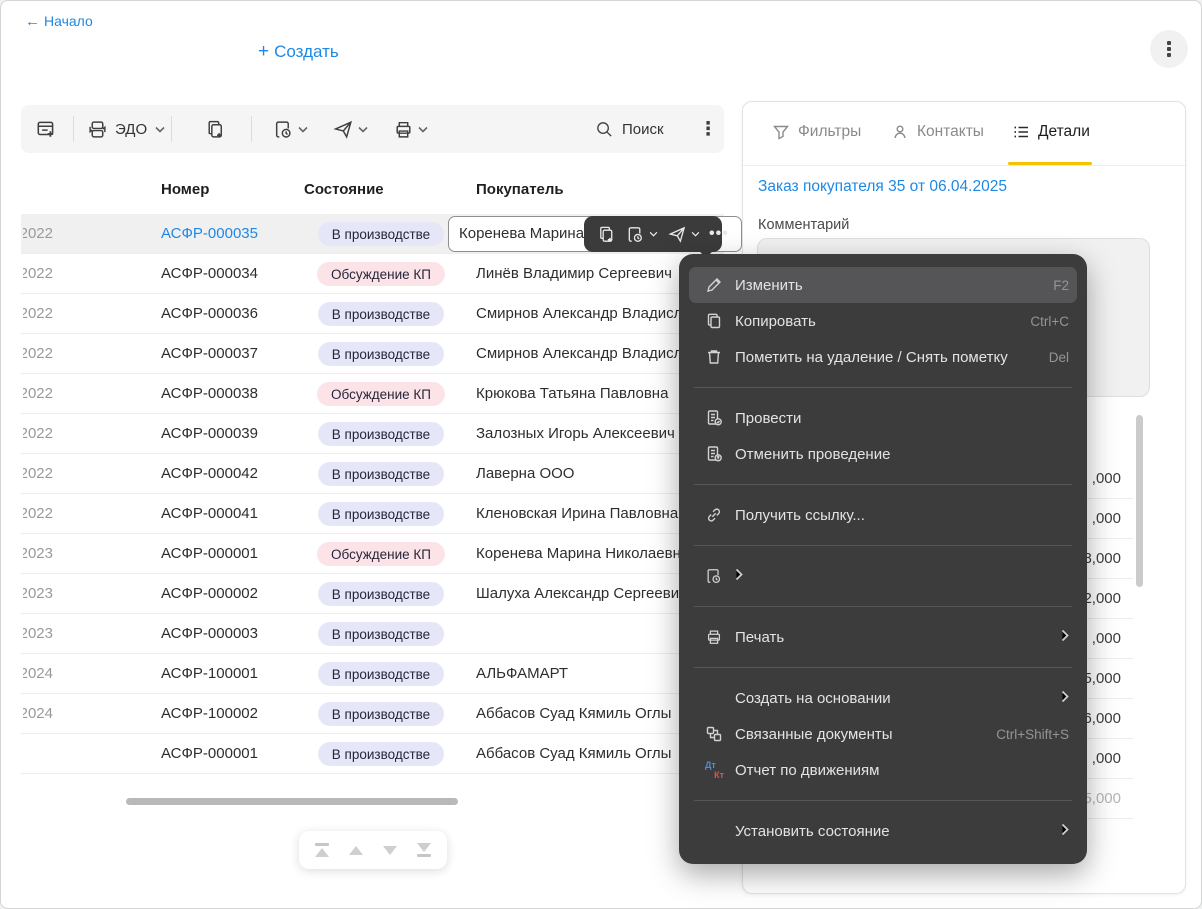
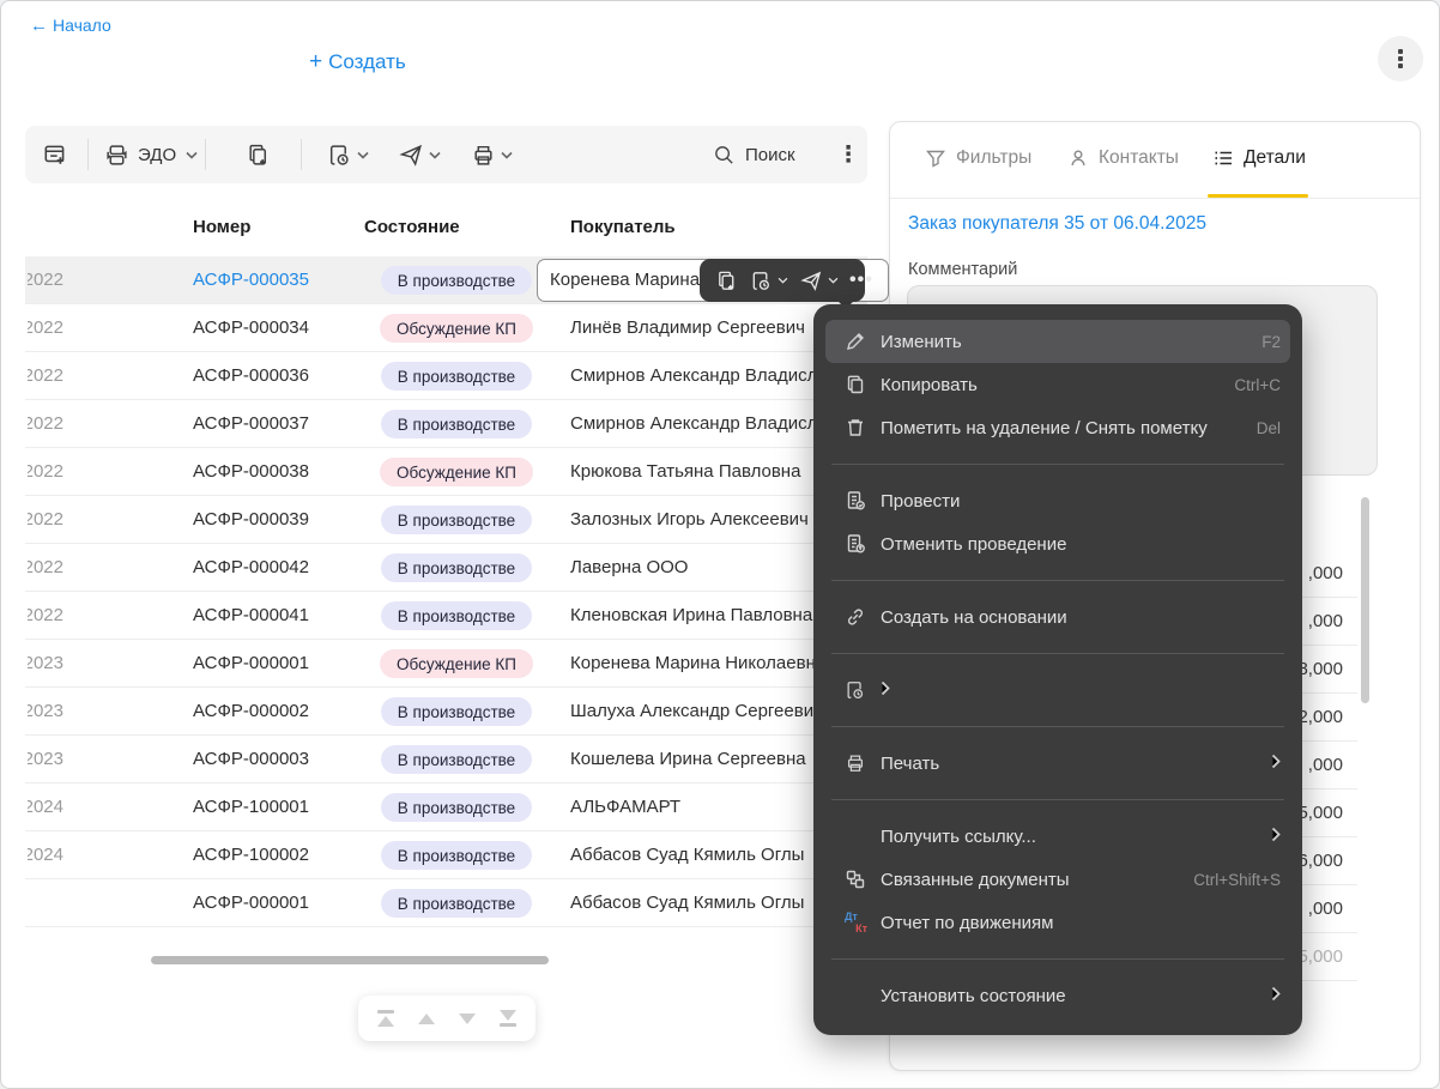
  ← Начало
  + Создать
  ЭДО
  Поиск
  ⋮
  Номер
  Состояние
  Покупатель
  2022
  АСФР-000035
  В производстве
  2022
  АСФР-000034
  Обсуждение КП
  Линёв Владимир Сергеевич
  2022
  АСФР-000036
  В производстве
  Смирнов Александр Владисл
  2022
  АСФР-000037
  В производстве
  Смирнов Александр Владисл
  2022
  АСФР-000038
  Обсуждение КП
  Крюкова Татьяна Павловна
  2022
  АСФР-000039
  В производстве
  Залозных Игорь Алексеевич
  2022
  АСФР-000042
  В производстве
  Лаверна ООО
  2022
  АСФР-000041
  В производстве
  Кленовская Ирина Павловна
  2023
  АСФР-000001
  Обсуждение КП
  Коренева Марина Николаевн
  2023
  АСФР-000002
  В производстве
  Шалуха Александр Сергееви
  2023
  АСФР-000003
  В производстве
+ Кошелева Ирина Сергеевна
  2024
  АСФР-100001
  В производстве
  АЛЬФАМАРТ
  2024
  АСФР-100002
  В производстве
  Аббасов Суад Кямиль Оглы
  АСФР-000001
  В производстве
  Аббасов Суад Кямиль Оглы
  •••
  Фильтры
  Контакты
  Детали
  Заказ покупателя 35 от 06.04.2025
  Комментарий
  ,000
  ,000
  8,000
  2,000
  ,000
  5,000
  6,000
  ,000
  5,000
  Изменить
  F2
  Копировать
  Ctrl+C
  Пометить на удаление / Снять пометку
  Del
  Провести
  Отменить проведение
- Получить ссылку...
+ Создать на основании
  Печать
- Создать на основании
+ Получить ссылку...
  Связанные документы
  Ctrl+Shift+S
  Дт
  Кт
  Отчет по движениям
  Установить состояние
